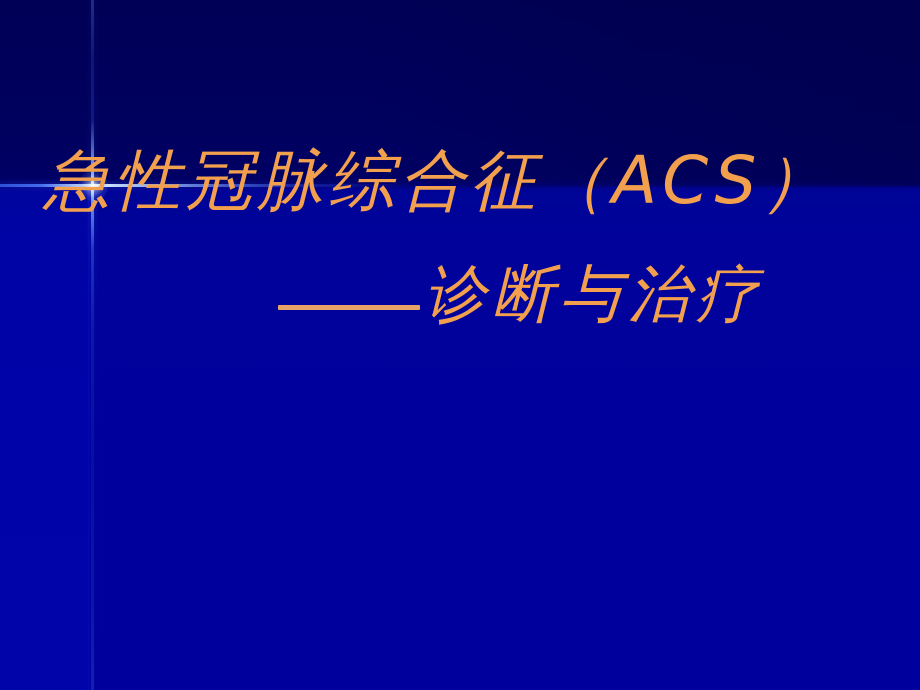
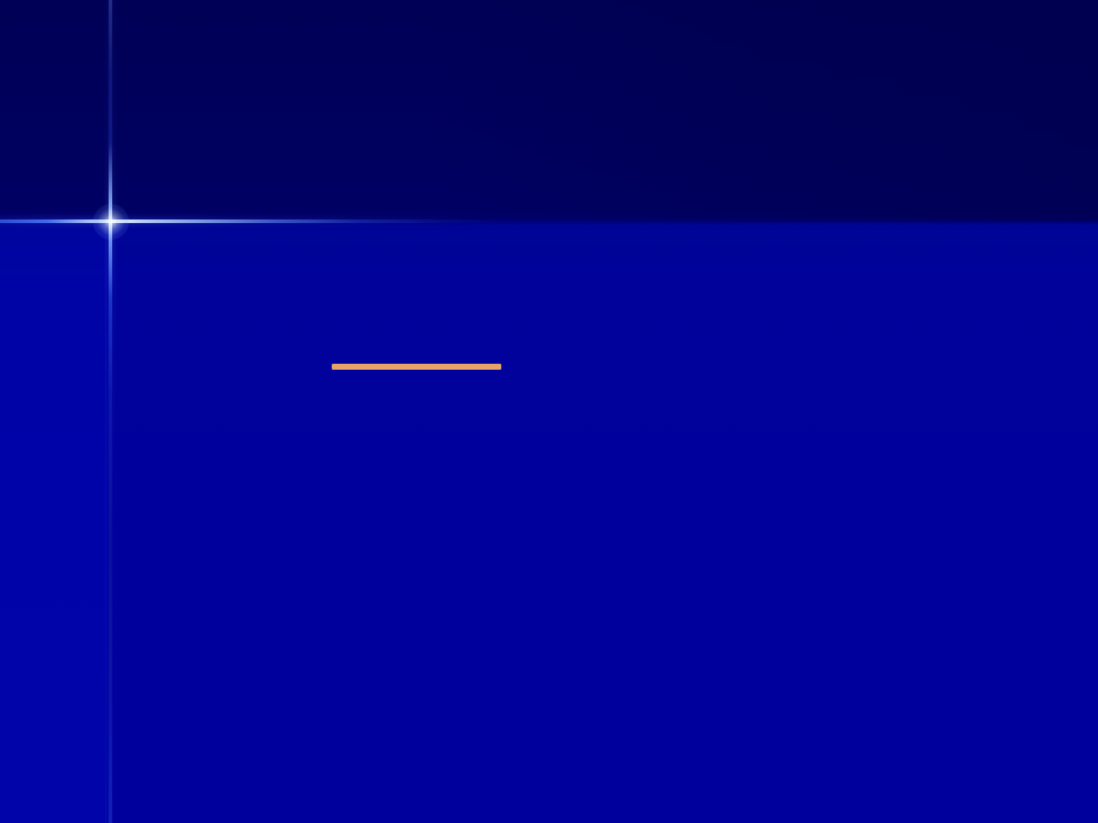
- 急性冠脉综合征（ACS）
- 诊断与治疗
